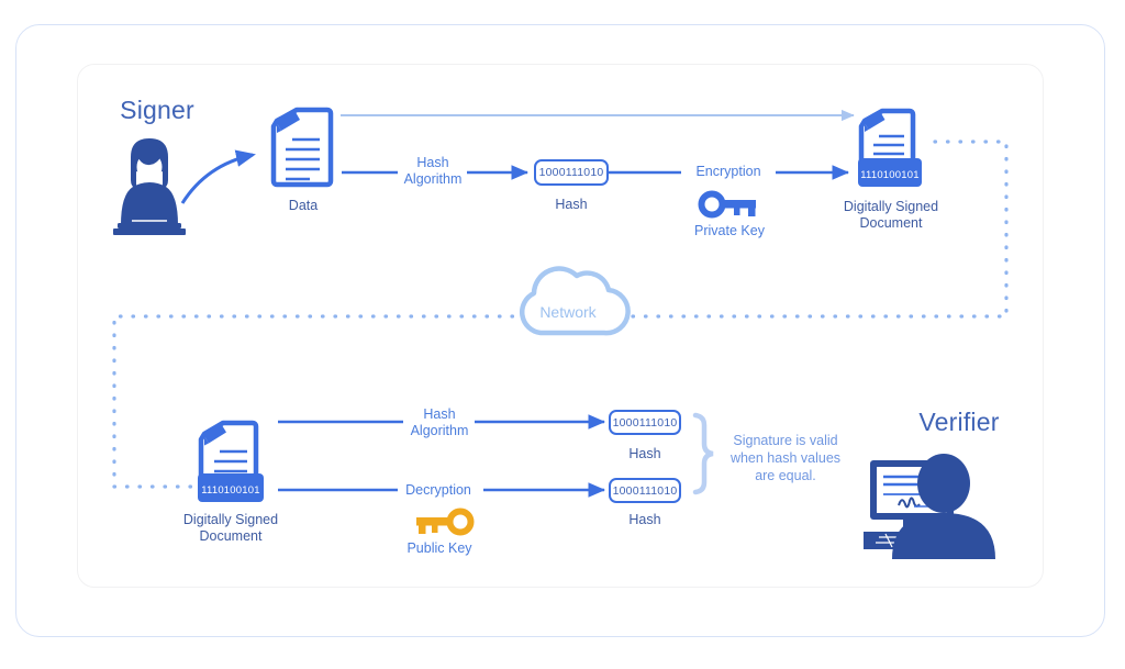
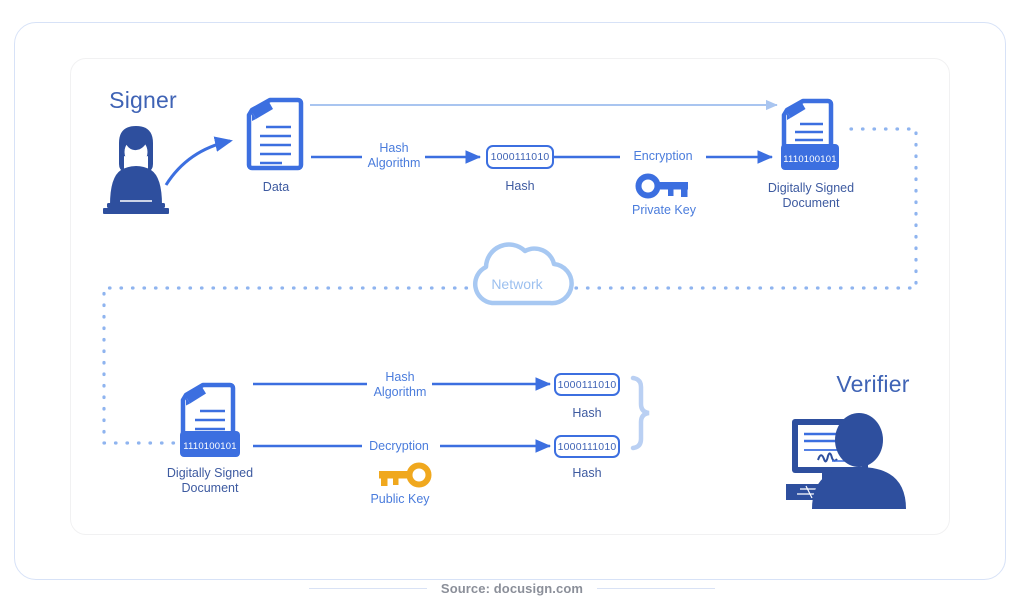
  Signer
  Data
  Hash
  Algorithm
  1000111010
  Hash
  Encryption
  Private Key
  1110100101
  Digitally Signed
  Document
  Network
  1110100101
  Digitally Signed
  Document
  Hash
  Algorithm
  Decryption
  Public Key
  1000111010
  Hash
  1000111010
  Hash
- Signature is valid
- when hash values
- are equal.
  Verifier
+ Source: docusign.com
